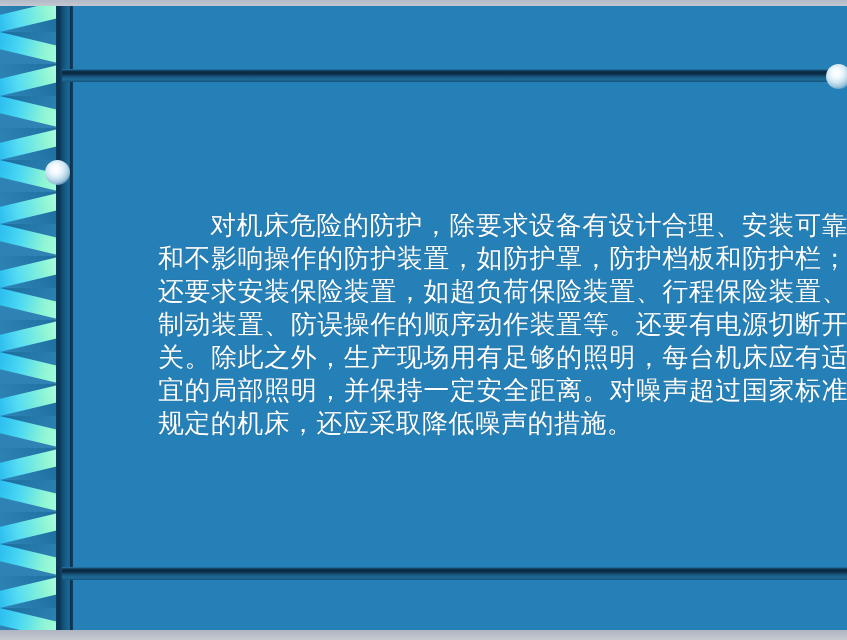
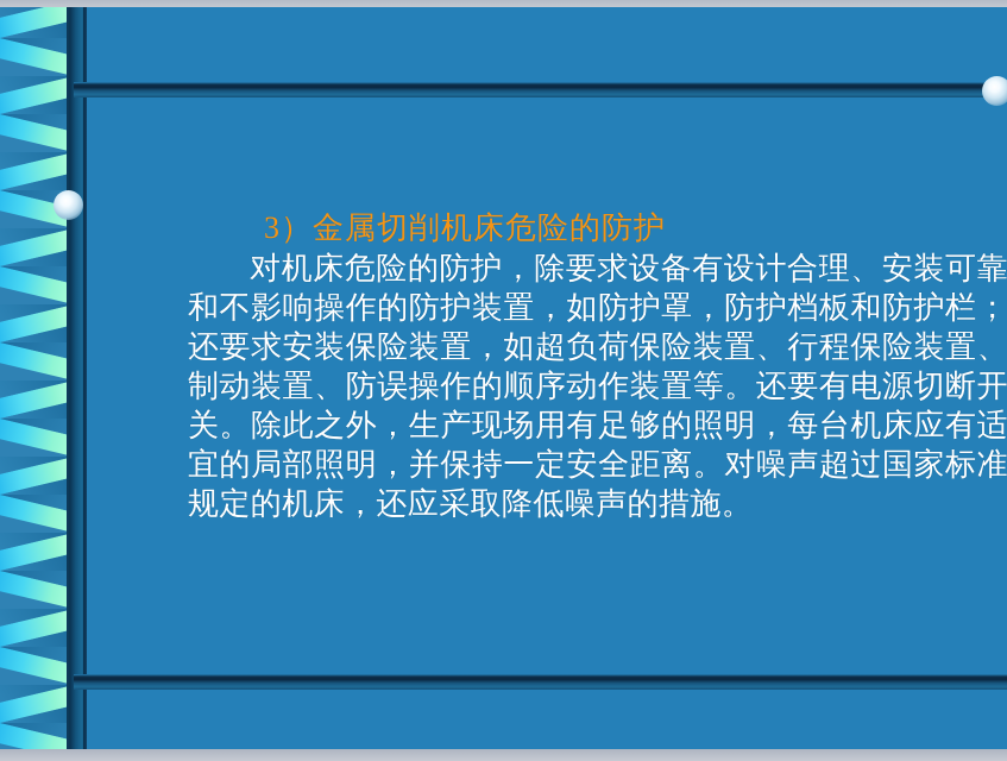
+ 3）金属切削机床危险的防护
  对机床危险的防护，除要求设备有设计合理、安装可靠和不影响操作的防护装置，如防护罩，防护档板和防护栏；还要求安装保险装置，如超负荷保险装置、行程保险装置、制动装置、防误操作的顺序动作装置等。还要有电源切断开关。除此之外，生产现场用有足够的照明，每台机床应有适宜的局部照明，并保持一定安全距离。对噪声超过国家标准规定的机床，还应采取降低噪声的措施。
